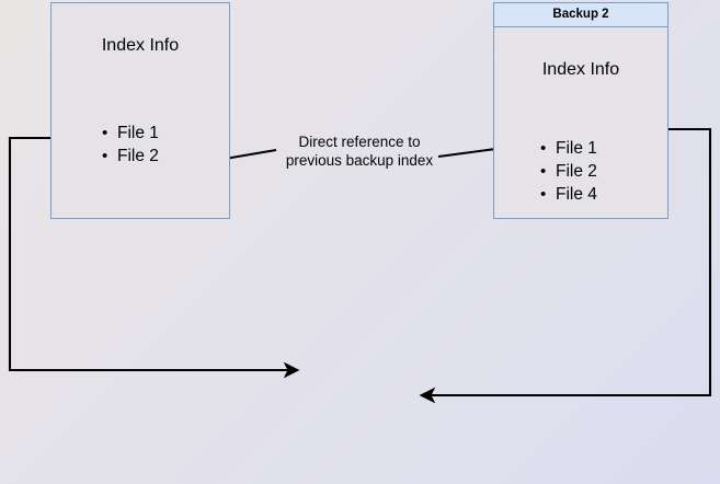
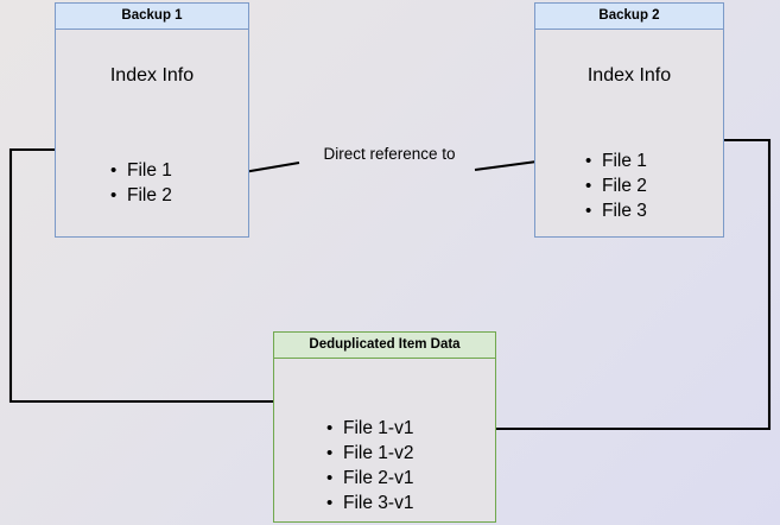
+ Backup 1
  Index Info
  File 1
  File 2
  Backup 2
  Index Info
  File 1
  File 2
- File 4
+ File 3
+ Deduplicated Item Data
+ File 1-v1
+ File 1-v2
+ File 2-v1
+ File 3-v1
  Direct reference to
- previous backup index
